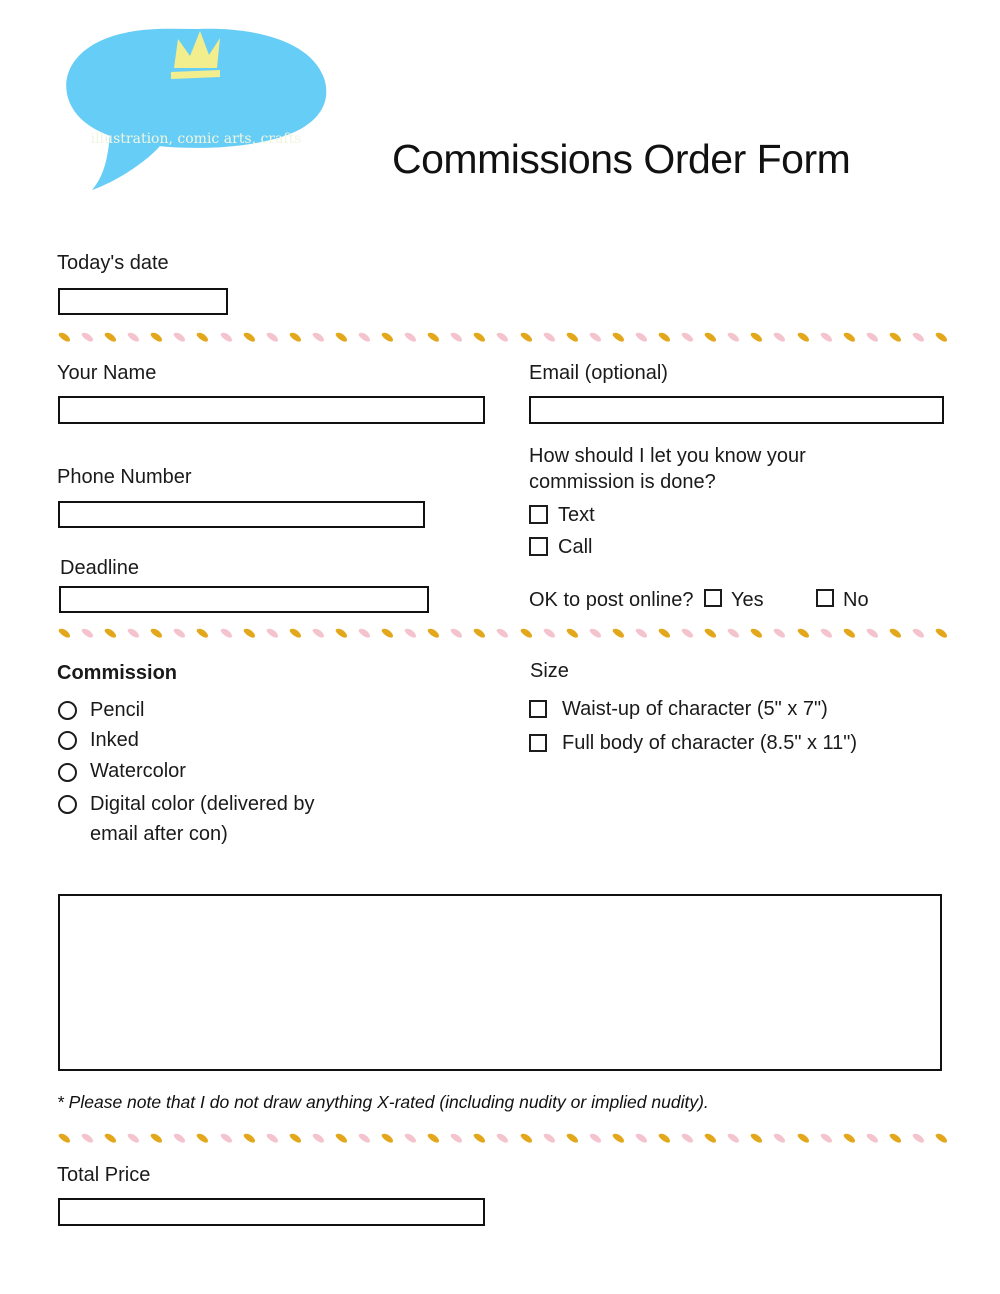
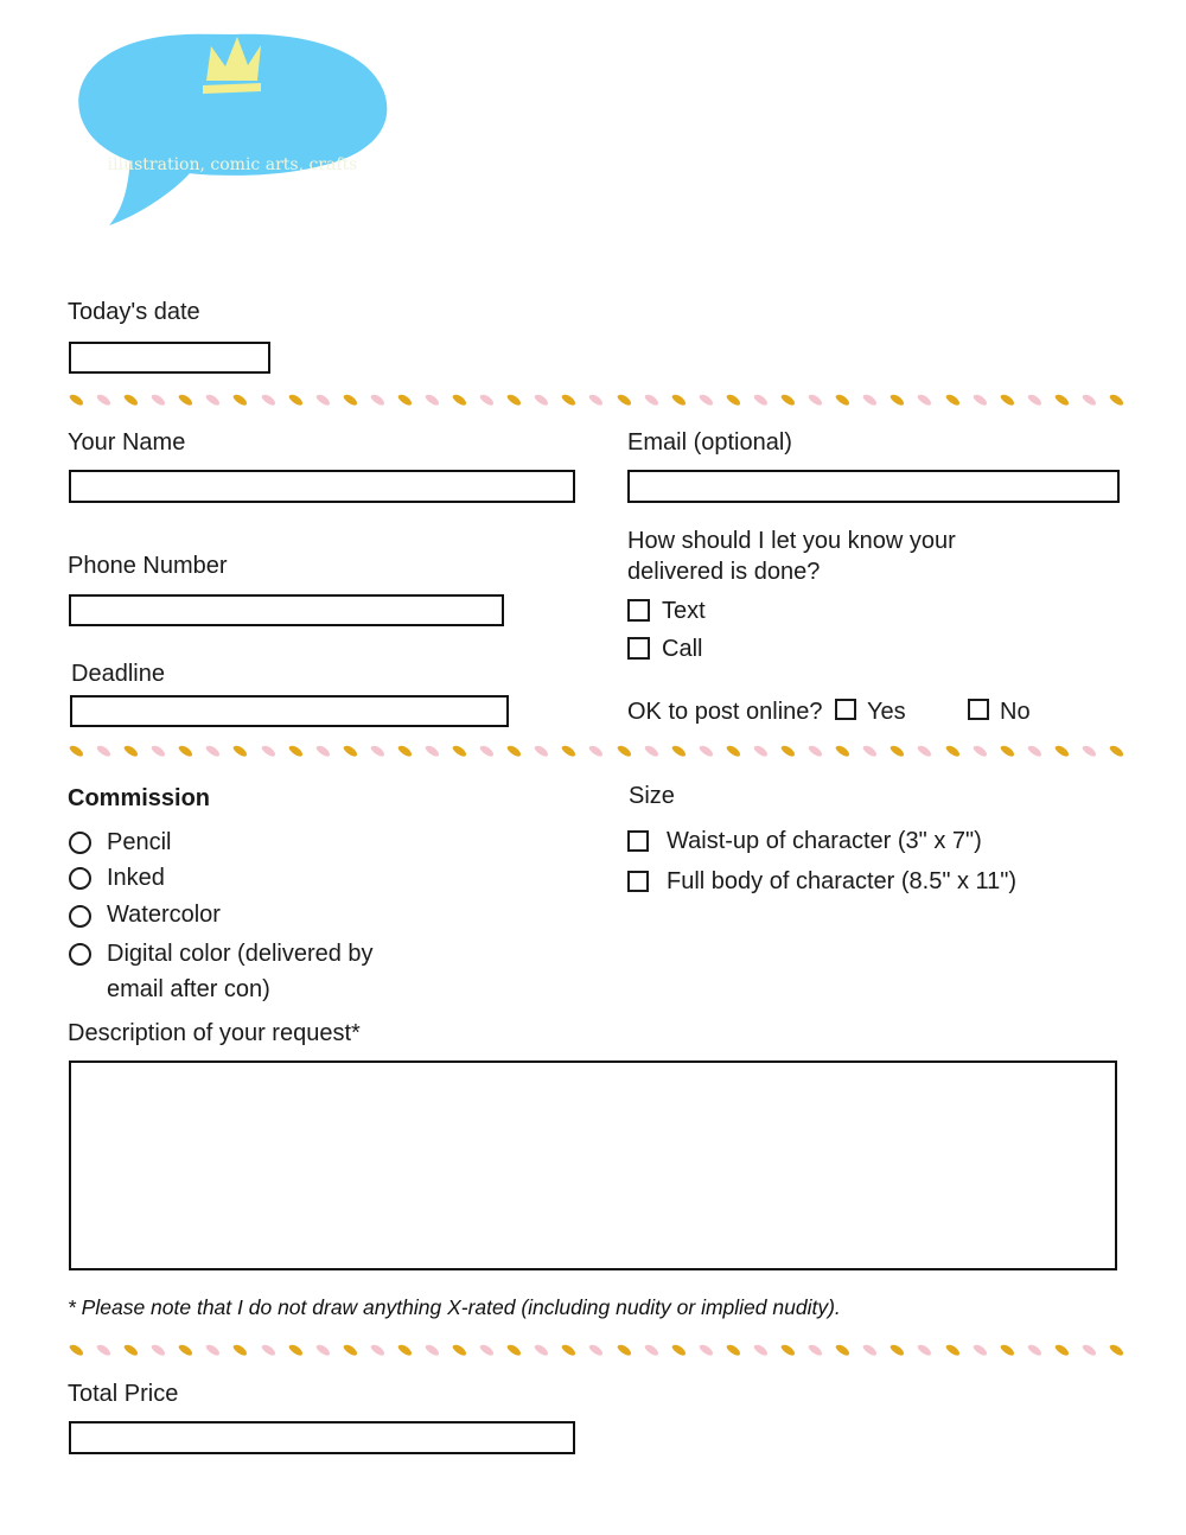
  illustration, comic arts, crafts
- Commissions Order Form
  Today's date
  Your Name
  Email (optional)
  Phone Number
- How should I let you know your commission is done?
+ How should I let you know your delivered is done?
  Text
  Call
  Deadline
  OK to post online?
  Yes
  No
  Commission
  Pencil
  Inked
  Watercolor
  Digital color (delivered by email after con)
  Size
- Waist-up of character (5" x 7")
+ Waist-up of character (3" x 7")
  Full body of character (8.5" x 11")
+ Description of your request*
  * Please note that I do not draw anything X-rated (including nudity or implied nudity).
  Total Price
